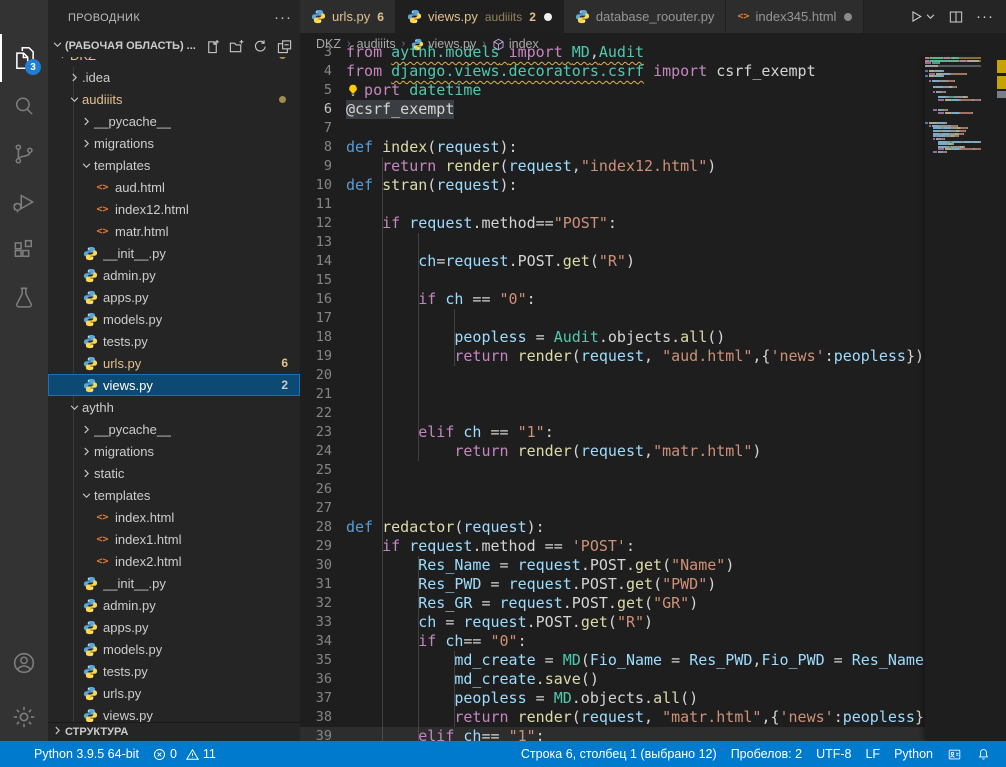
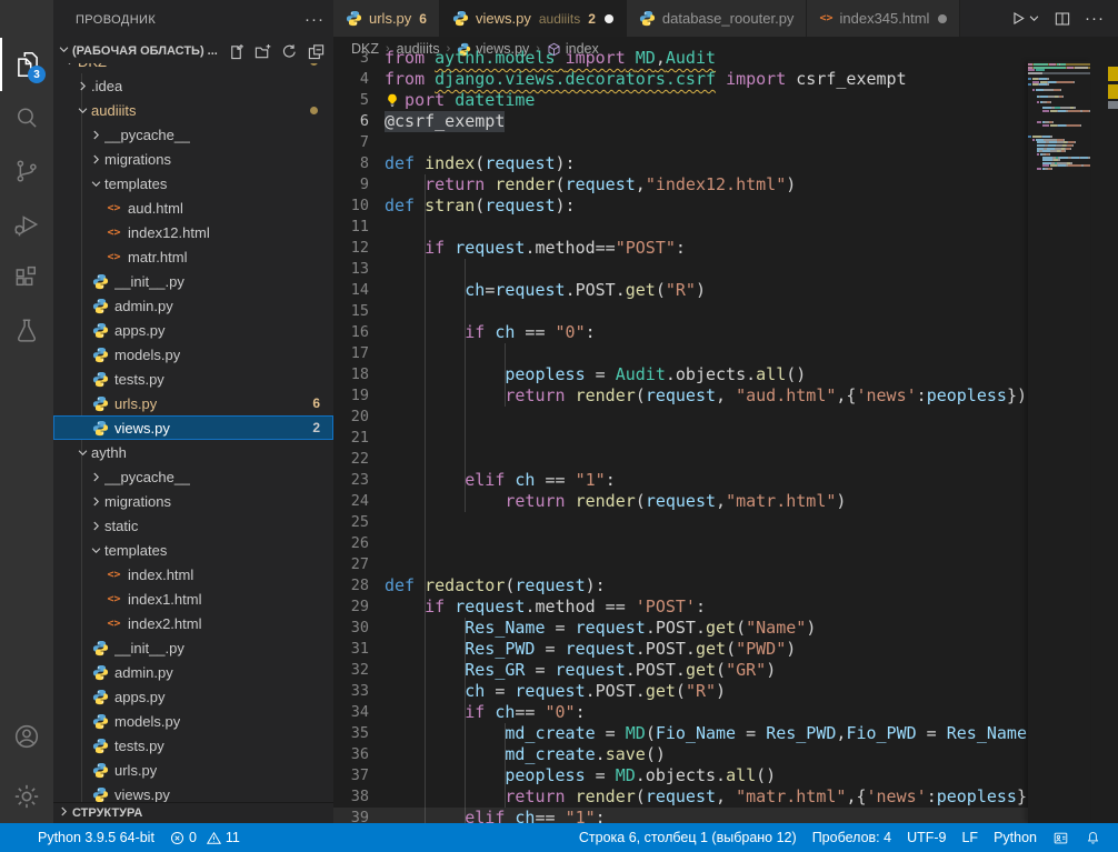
  3
  ПРОВОДНИК
  ···
  (РАБОЧАЯ ОБЛАСТЬ) ...
  .idea
  audiiits
  __pycache__
  migrations
  templates
  <>
  aud.html
  <>
  index12.html
  <>
  matr.html
  __init__.py
  admin.py
  apps.py
  models.py
  tests.py
  urls.py
  6
  views.py
  2
  aythh
  __pycache__
  migrations
  static
  templates
  <>
  index.html
  <>
  index1.html
  <>
  index2.html
  __init__.py
  admin.py
  apps.py
  models.py
  tests.py
  urls.py
  views.py
  СТРУКТУРА
  urls.py
  6
  views.py
  audiiits
  2
  database_roouter.py
  <>
  index345.html
  ···
  DKZ
  ›
  audiiits
  ›
  views.py
  ›
  index
  3
  from aythh.models import MD,Audit
  4
  from django.views.decorators.csrf import csrf_exempt
  5
  port datetime
  6
  @csrf_exempt
  7
  8
  def index(request):
  9
  return render(request,"index12.html")
  10
  def stran(request):
  11
  12
  if request.method=="POST":
  13
  14
  ch=request.POST.get("R")
  15
  16
  if ch == "0":
  17
  18
  peopless = Audit.objects.all()
  19
  return render(request, "aud.html",{'news':peopless})
  20
  21
  22
  23
  elif ch == "1":
  24
  return render(request,"matr.html")
  25
  26
  27
  28
  def redactor(request):
  29
  if request.method == 'POST':
  30
  Res_Name = request.POST.get("Name")
  31
  Res_PWD = request.POST.get("PWD")
  32
  Res_GR = request.POST.get("GR")
  33
  ch = request.POST.get("R")
  34
  if ch== "0":
  35
  md_create = MD(Fio_Name = Res_PWD,Fio_PWD = Res_Name
  36
  md_create.save()
  37
  peopless = MD.objects.all()
  38
  return render(request, "matr.html",{'news':peopless}
  39
  elif ch== "1":
  Python 3.9.5 64-bit
  0
  11
  Строка 6, столбец 1 (выбрано 12)
- Пробелов: 2
+ Пробелов: 4
- UTF-8
+ UTF-9
  LF
  Python
